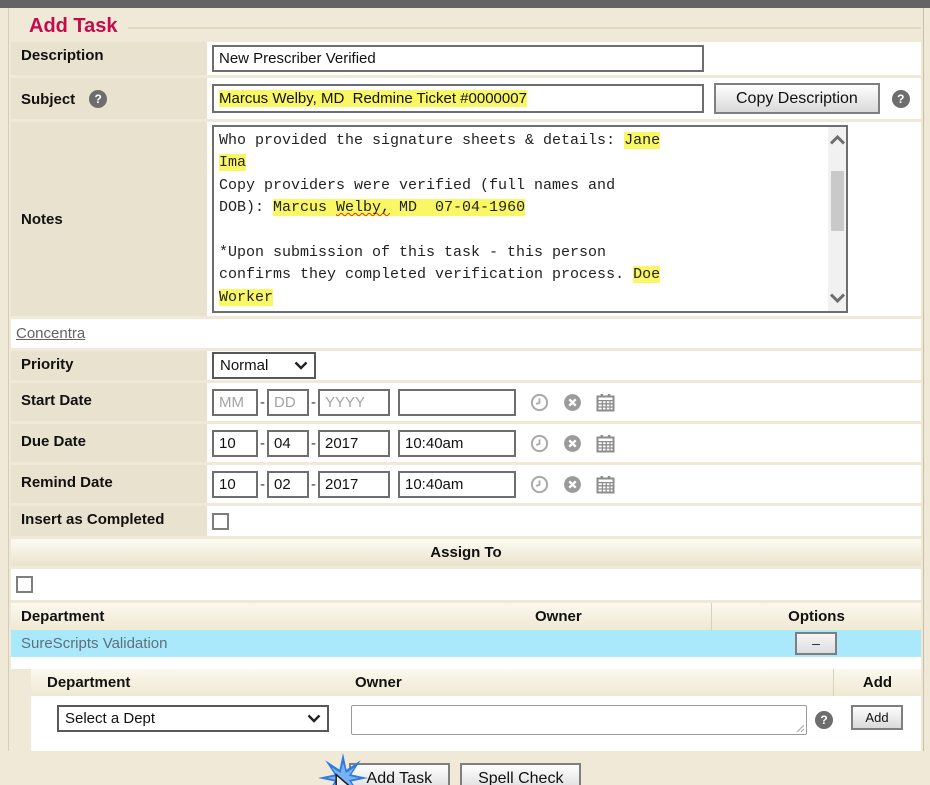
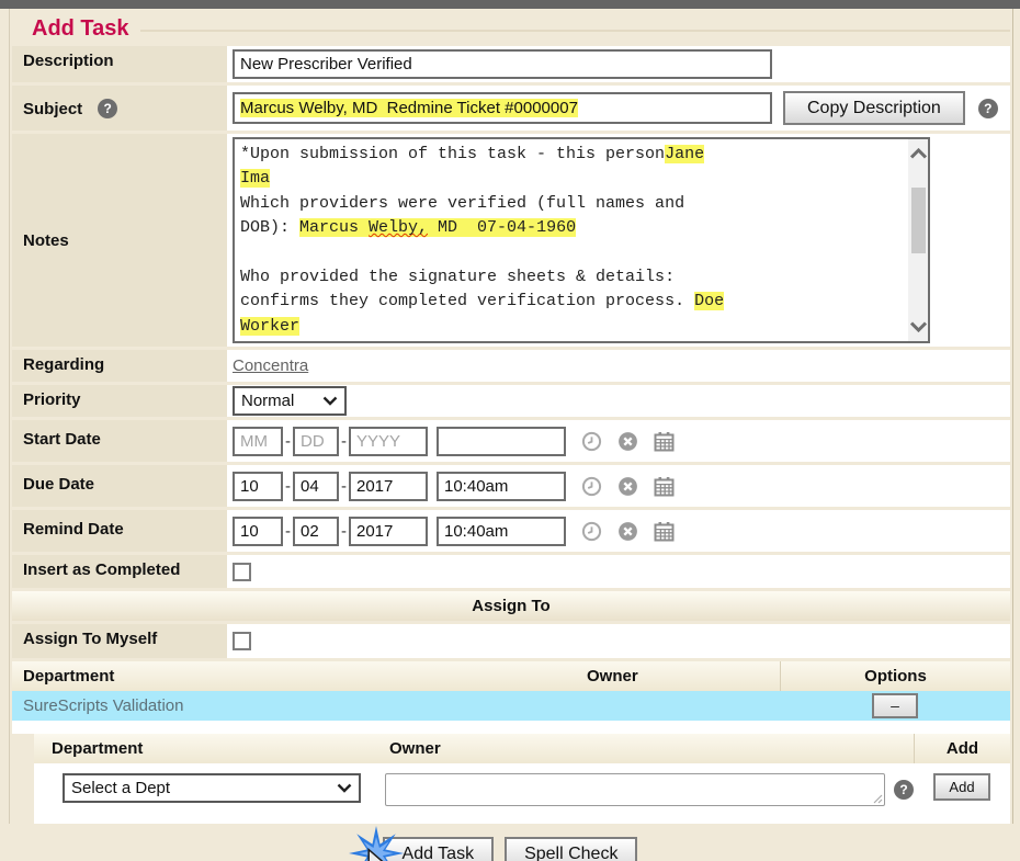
  Add Task
  Description
  New Prescriber Verified
  Subject
  ?
  Marcus Welby, MD Redmine Ticket #0000007
  Copy Description
  ?
  Notes
- Who provided the signature sheets & details: Jane
+ *Upon submission of this task - this personJane
  Ima
- Copy providers were verified (full names and
+ Which providers were verified (full names and
  DOB): Marcus Welby, MD 07-04-1960
- *Upon submission of this task - this person
+ Who provided the signature sheets & details:
  confirms they completed verification process. Doe
  Worker
+ Regarding
  Concentra
  Priority
  Normal
  Start Date
  MM
  -
  DD
  -
  YYYY
  Due Date
  10
  -
  04
  -
  2017
  10:40am
  Remind Date
  10
  -
  02
  -
  2017
  10:40am
  Insert as Completed
  Assign To
+ Assign To Myself
  Department
  Owner
  Options
  SureScripts Validation
  –
  Department
  Owner
  Add
  Select a Dept
  ?
  Add
  Add Task
  Spell Check
